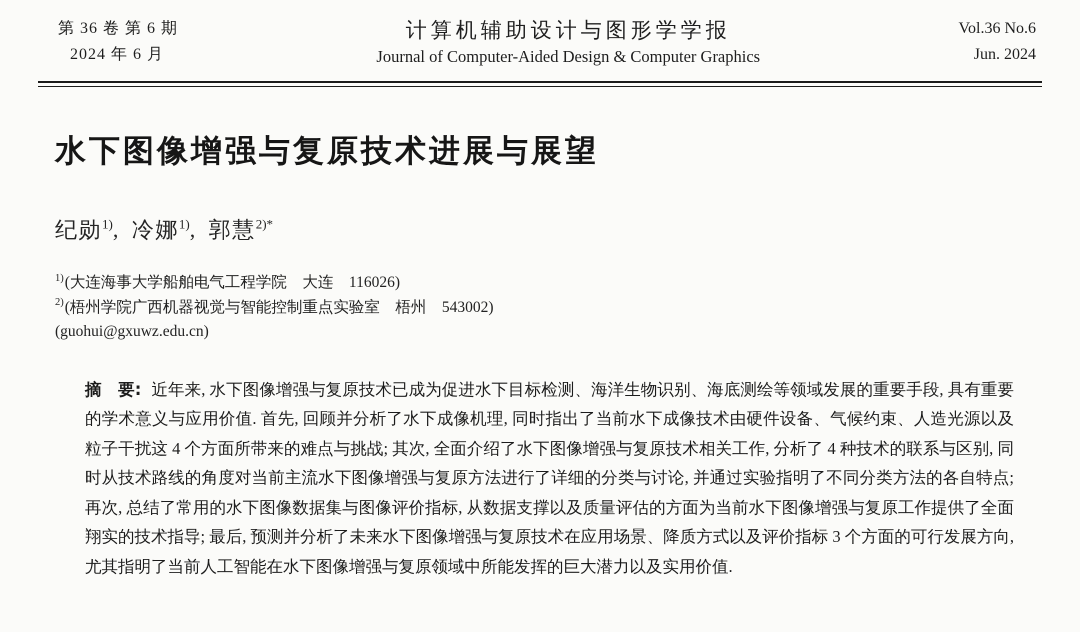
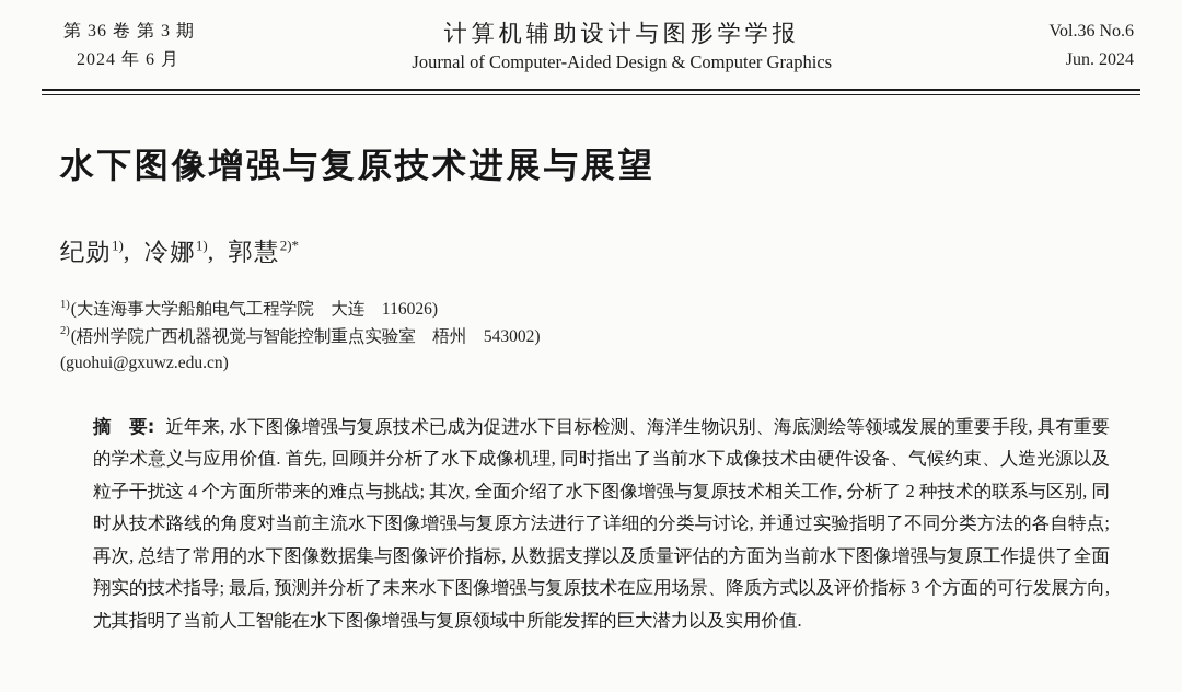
- 第 36 卷 第 6 期
+ 第 36 卷 第 3 期
  2024 年 6 月
  计算机辅助设计与图形学学报
  Journal of Computer-Aided Design & Computer Graphics
  Vol.36 No.6
  Jun. 2024
  水下图像增强与复原技术进展与展望
  纪勋1), 冷娜1), 郭慧2)*
  1)(大连海事大学船舶电气工程学院 大连 116026)
  2)(梧州学院广西机器视觉与智能控制重点实验室 梧州 543002)
  (guohui@gxuwz.edu.cn)
- 摘 要: 近年来, 水下图像增强与复原技术已成为促进水下目标检测、海洋生物识别、海底测绘等领域发展的重要手段, 具有重要的学术意义与应用价值. 首先, 回顾并分析了水下成像机理, 同时指出了当前水下成像技术由硬件设备、气候约束、人造光源以及粒子干扰这 4 个方面所带来的难点与挑战; 其次, 全面介绍了水下图像增强与复原技术相关工作, 分析了 4 种技术的联系与区别, 同时从技术路线的角度对当前主流水下图像增强与复原方法进行了详细的分类与讨论, 并通过实验指明了不同分类方法的各自特点; 再次, 总结了常用的水下图像数据集与图像评价指标, 从数据支撑以及质量评估的方面为当前水下图像增强与复原工作提供了全面翔实的技术指导; 最后, 预测并分析了未来水下图像增强与复原技术在应用场景、降质方式以及评价指标 3 个方面的可行发展方向, 尤其指明了当前人工智能在水下图像增强与复原领域中所能发挥的巨大潜力以及实用价值.
+ 摘 要: 近年来, 水下图像增强与复原技术已成为促进水下目标检测、海洋生物识别、海底测绘等领域发展的重要手段, 具有重要的学术意义与应用价值. 首先, 回顾并分析了水下成像机理, 同时指出了当前水下成像技术由硬件设备、气候约束、人造光源以及粒子干扰这 4 个方面所带来的难点与挑战; 其次, 全面介绍了水下图像增强与复原技术相关工作, 分析了 2 种技术的联系与区别, 同时从技术路线的角度对当前主流水下图像增强与复原方法进行了详细的分类与讨论, 并通过实验指明了不同分类方法的各自特点; 再次, 总结了常用的水下图像数据集与图像评价指标, 从数据支撑以及质量评估的方面为当前水下图像增强与复原工作提供了全面翔实的技术指导; 最后, 预测并分析了未来水下图像增强与复原技术在应用场景、降质方式以及评价指标 3 个方面的可行发展方向, 尤其指明了当前人工智能在水下图像增强与复原领域中所能发挥的巨大潜力以及实用价值.
